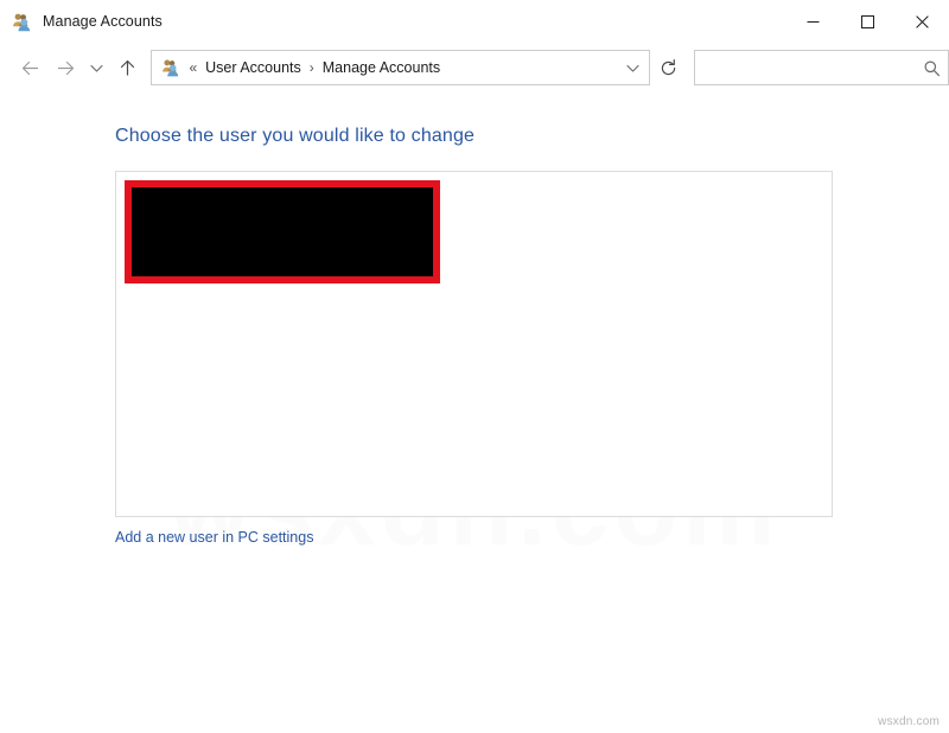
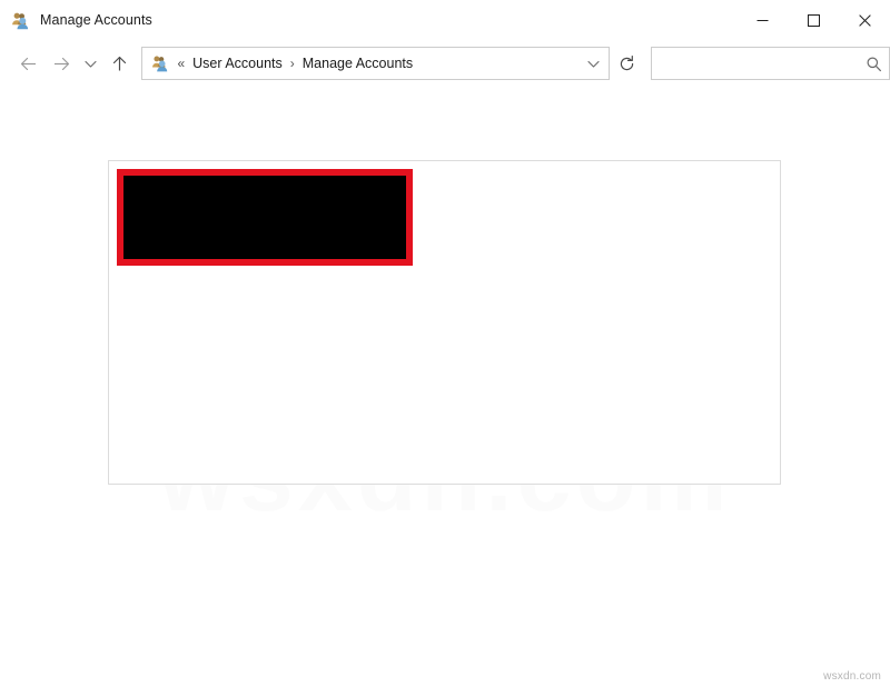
  Manage Accounts
  «
  User Accounts
  ›
  Manage Accounts
- Choose the user you would like to change
- Add a new user in PC settings
  wsxdn.com
